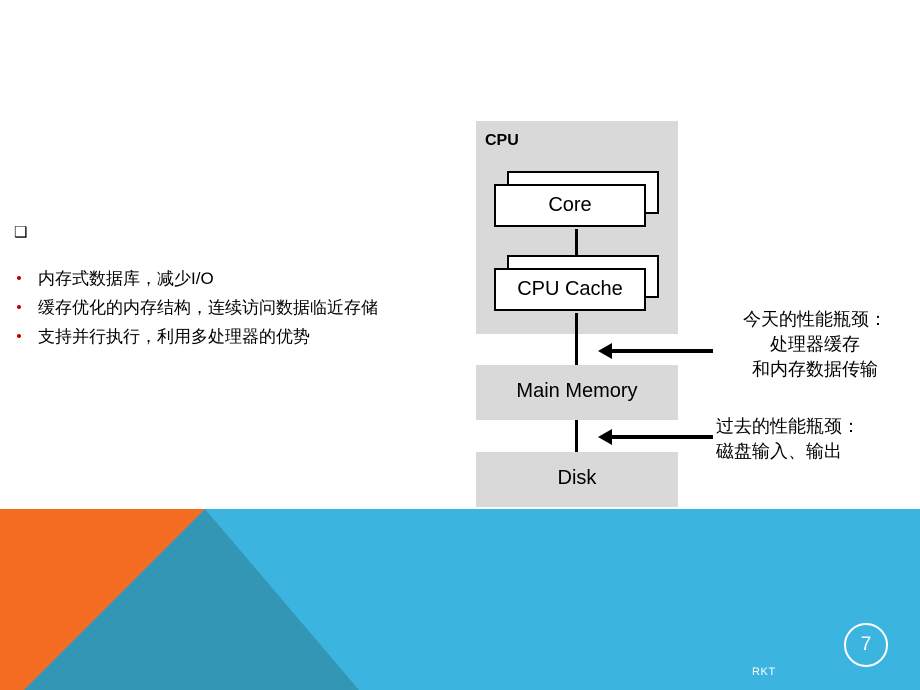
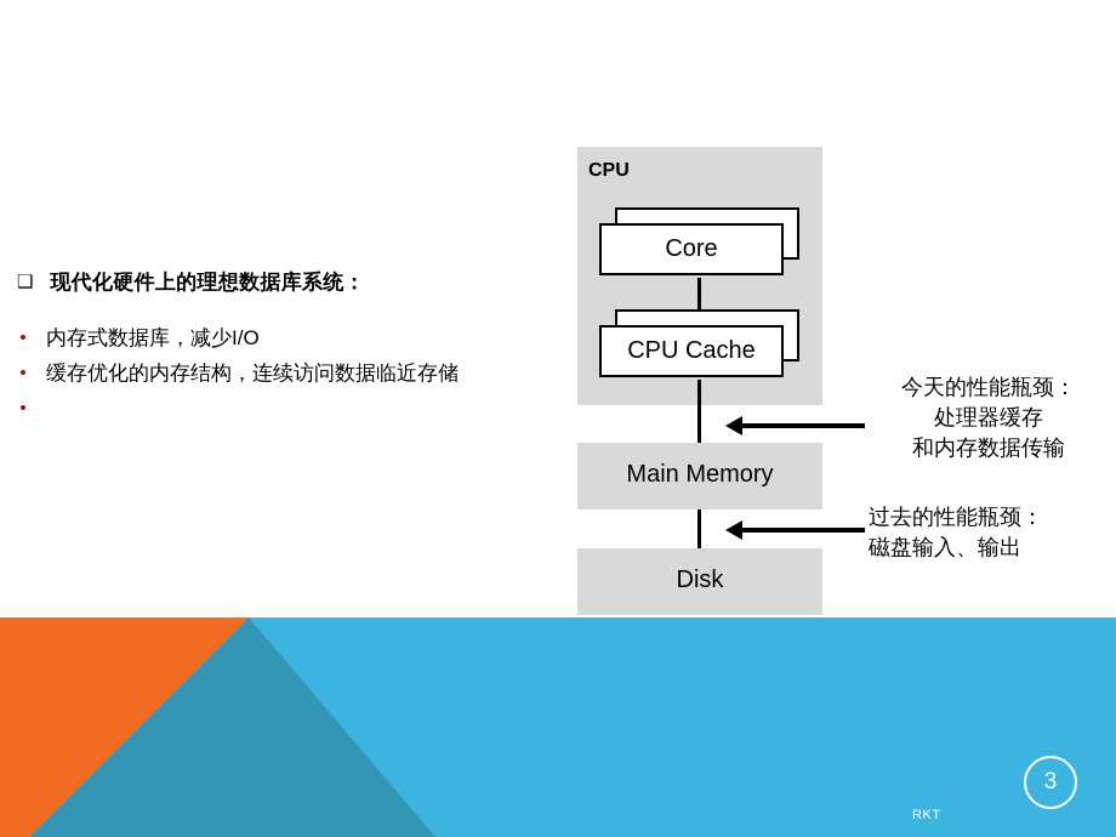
  ❑
+ 现代化硬件上的理想数据库系统：
  •
  内存式数据库，减少I/O
  •
  缓存优化的内存结构，连续访问数据临近存储
  •
- 支持并行执行，利用多处理器的优势
  CPU
  Core
  CPU Cache
  Main Memory
  Disk
  今天的性能瓶颈：
  处理器缓存
  和内存数据传输
  过去的性能瓶颈：
  磁盘输入、输出
- 7
+ 3
  RKT
